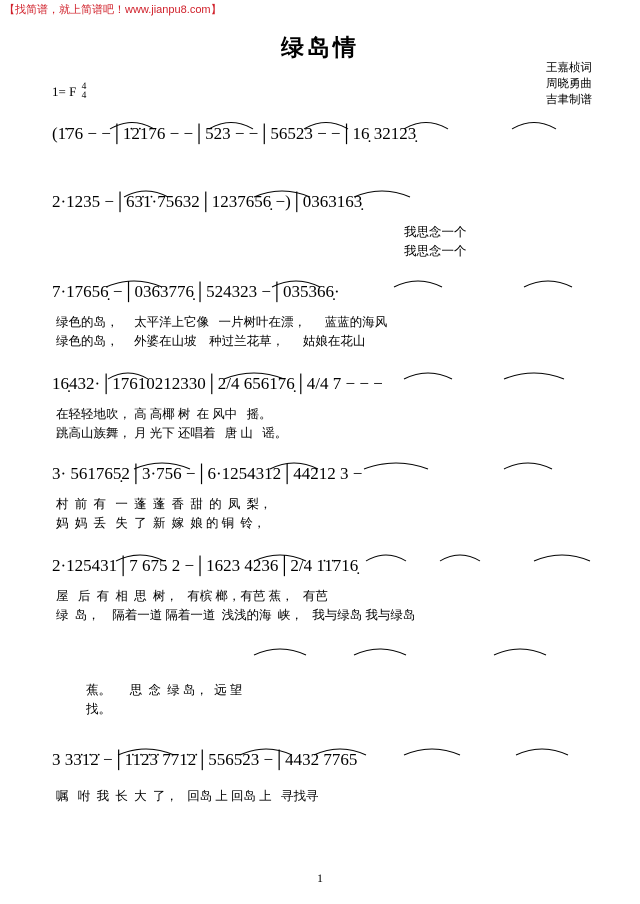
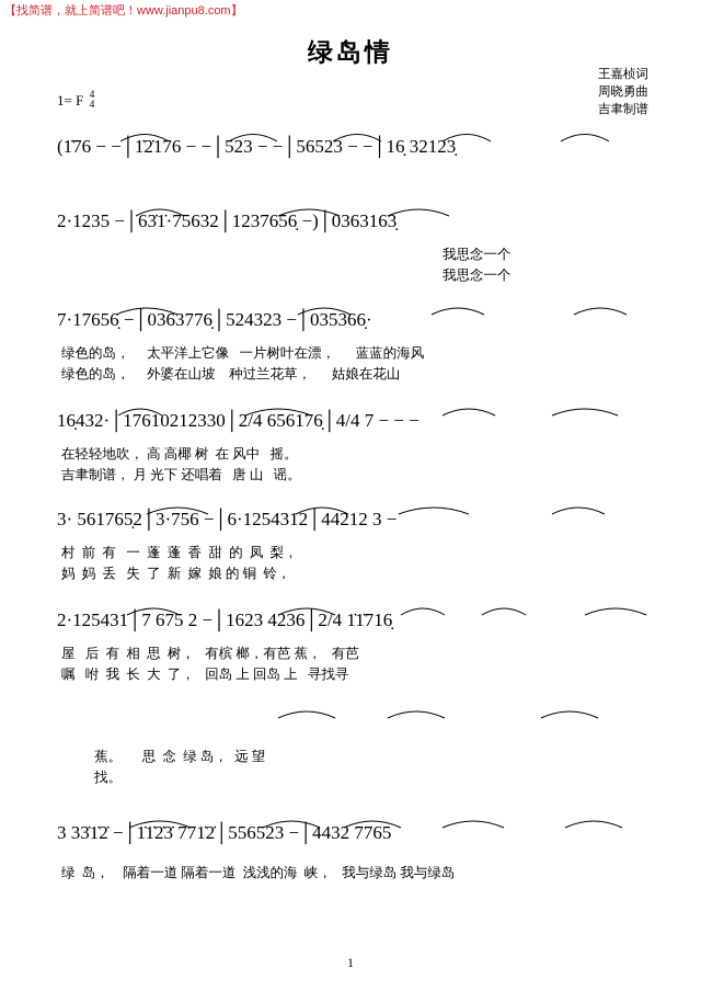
  【找简谱，就上简谱吧！www.jianpu8.com】
  绿岛情
  王嘉桢词
  周晓勇曲
  吉聿制谱
  1= F
  4
  4
  (1̇76 − −│1̇2̇176 − −│523 − −│56523 − −│16̣ 32123̣
  2·1235 −│63̇1̇·75632│1237656̣ −)│0363163̣
  我思念一个
  我思念一个
  7·17656̣ −│0363776̣│524323 −│035366̣·
  绿色的岛， 太平洋上它像 一片树叶在漂， 蓝蓝的海风
  绿色的岛， 外婆在山坡 种过兰花草， 姑娘在花山
  16̣432·│17610212330│2/4 656176̣│4/4 7 − − −
  在轻轻地吹， 高 高椰 树 在 风中 摇。
- 跳高山族舞， 月 光下 还唱着 唐 山 谣。
+ 吉聿制谱， 月 光下 还唱着 唐 山 谣。
  3· 561765̣2│3·756 −│6·1254312│44212 3 −
  村 前 有 一 蓬 蓬 香 甜 的 凤 梨，
  妈 妈 丢 失 了 新 嫁 娘 的 铜 铃，
  2·125431│7 675 2 −│1623 4236│2/4 1̇1̇716̣
  屋 后 有 相 思 树， 有槟 榔，有芭 蕉， 有芭
- 绿 岛， 隔着一道 隔着一道 浅浅的海 峡， 我与绿岛 我与绿岛
+ 嘱 咐 我 长 大 了， 回岛 上 回岛 上 寻找寻
  蕉。 思 念 绿 岛， 远 望
  找。
  3 33̇1̇2̇ −│1̇1̇2̇3̇ 771̇2̇│556523 −│4432 7765
- 嘱 咐 我 长 大 了， 回岛 上 回岛 上 寻找寻
+ 绿 岛， 隔着一道 隔着一道 浅浅的海 峡， 我与绿岛 我与绿岛
  1
